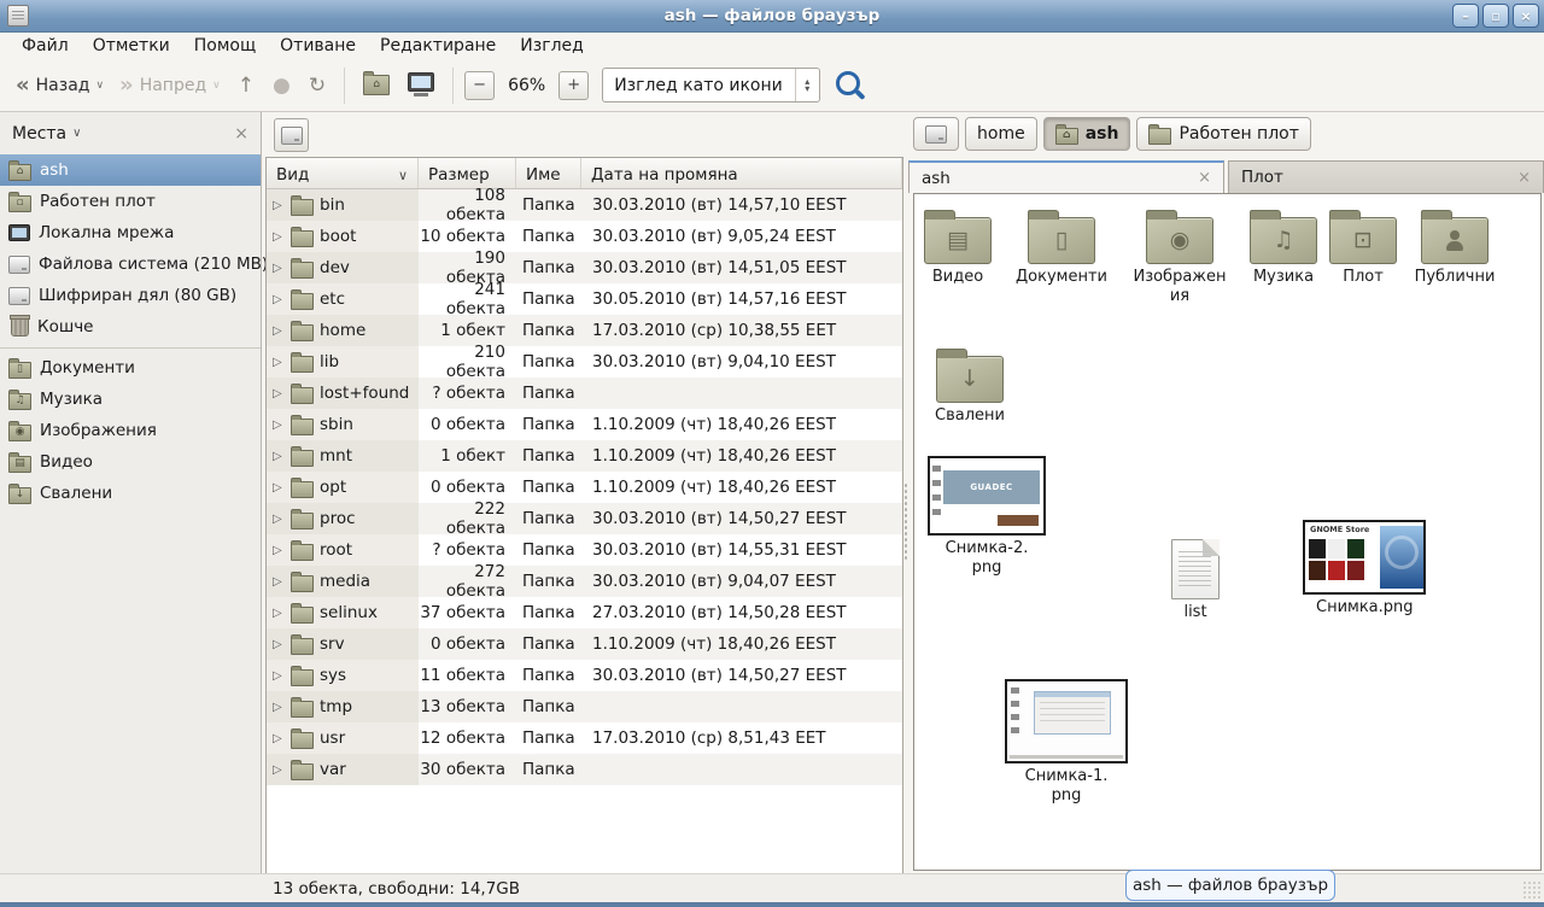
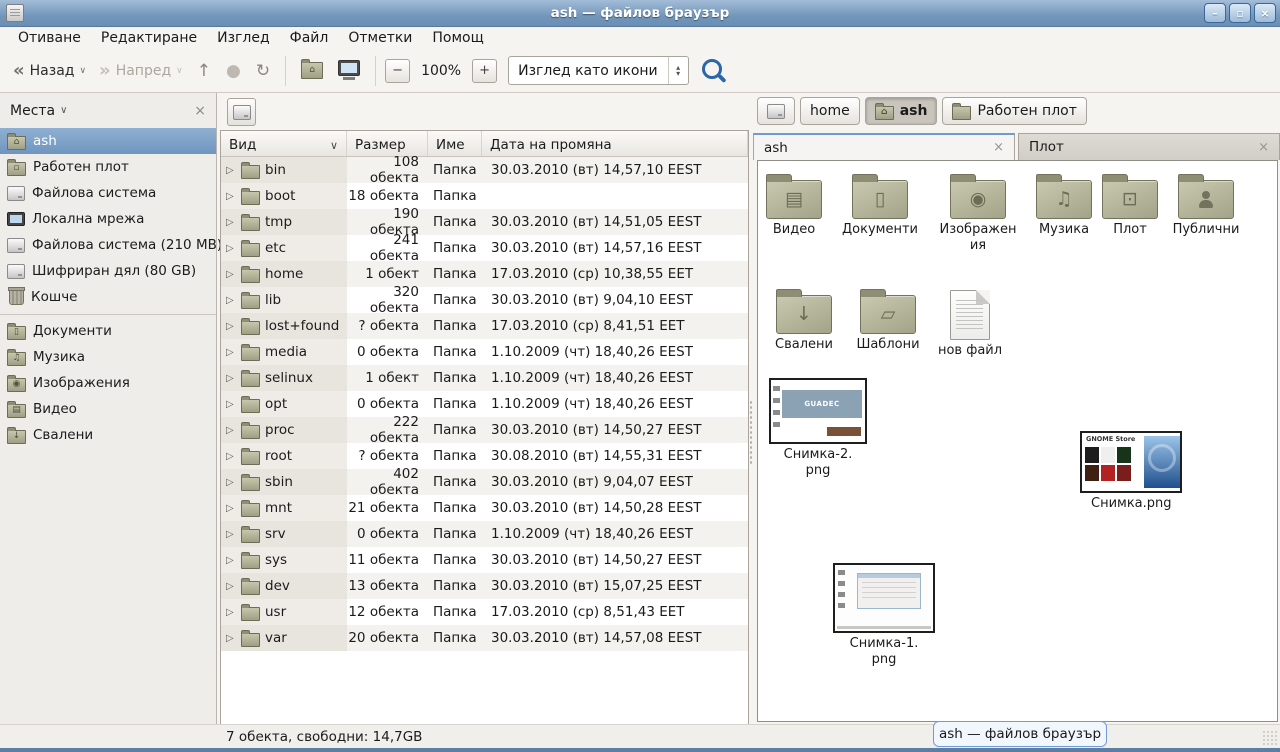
  ash — файлов браузър
  –
  ▫
  ×
- Файл
+ Отиване
- Отметки
+ Редактиране
- Помощ
+ Изглед
- Отиване
+ Файл
- Редактиране
+ Отметки
- Изглед
+ Помощ
  «
  Назад
  ∨
  »
  Напред
  ∨
  ↑
  ●
  ↻
  ⌂
  −
- 66%
+ 100%
  +
  Изглед като икони
  ▴
  ▾
  Места
  ∨
  ×
  ⌂
  ash
  ▫
  Работен плот
+ Файлова система
  Локална мрежа
  Файлова система (210 MB
  Шифриран дял (80 GB)
  Кошче
  ▯
  Документи
  ♫
  Музика
  ◉
  Изображения
  ▤
  Видео
  ↓
  Свалени
  Вид
  ∨
  Размер
  Име
  Дата на промяна
  ▷
  bin
  108 обекта
  Папка
  30.03.2010 (вт) 14,57,10 EEST
  ▷
  boot
- 10 обекта
+ 18 обекта
  Папка
- 30.03.2010 (вт) 9,05,24 EEST
  ▷
- dev
+ tmp
  190 обекта
  Папка
  30.03.2010 (вт) 14,51,05 EEST
  ▷
  etc
  241 обекта
  Папка
- 30.05.2010 (вт) 14,57,16 EEST
+ 30.03.2010 (вт) 14,57,16 EEST
  ▷
  home
  1 обект
  Папка
  17.03.2010 (ср) 10,38,55 EET
  ▷
  lib
- 210 обекта
+ 320 обекта
  Папка
  30.03.2010 (вт) 9,04,10 EEST
  ▷
  lost+found
  ? обекта
  Папка
+ 17.03.2010 (ср) 8,41,51 EET
  ▷
- sbin
+ media
  0 обекта
  Папка
  1.10.2009 (чт) 18,40,26 EEST
  ▷
- mnt
+ selinux
  1 обект
  Папка
  1.10.2009 (чт) 18,40,26 EEST
  ▷
  opt
  0 обекта
  Папка
  1.10.2009 (чт) 18,40,26 EEST
  ▷
  proc
  222 обекта
  Папка
  30.03.2010 (вт) 14,50,27 EEST
  ▷
  root
  ? обекта
  Папка
- 30.03.2010 (вт) 14,55,31 EEST
+ 30.08.2010 (вт) 14,55,31 EEST
  ▷
- media
+ sbin
- 272 обекта
+ 402 обекта
  Папка
  30.03.2010 (вт) 9,04,07 EEST
  ▷
- selinux
+ mnt
- 37 обекта
+ 21 обекта
  Папка
- 27.03.2010 (вт) 14,50,28 EEST
+ 30.03.2010 (вт) 14,50,28 EEST
  ▷
  srv
  0 обекта
  Папка
  1.10.2009 (чт) 18,40,26 EEST
  ▷
  sys
  11 обекта
  Папка
  30.03.2010 (вт) 14,50,27 EEST
  ▷
- tmp
+ dev
  13 обекта
  Папка
+ 30.03.2010 (вт) 15,07,25 EEST
  ▷
  usr
  12 обекта
  Папка
  17.03.2010 (ср) 8,51,43 EET
  ▷
  var
- 30 обекта
+ 20 обекта
  Папка
+ 30.03.2010 (вт) 14,57,08 EEST
  home
  ⌂
  ash
  Работен плот
  ash
  ×
  Плот
  ×
  ▤
  Видео
  ▯
  Документи
  ◉
  Изображен
  ия
  ♫
  Музика
  ⊡
  Плот
  Публични
  ↓
  Свалени
+ ▱
+ Шаблони
+ нов файл
  GUADEC
  Снимка-2.
  png
- list
  GNOME Store
  Снимка.png
  Снимка-1.
  png
- 13 обекта, свободни: 14,7GB
+ 7 обекта, свободни: 14,7GB
  ash — файлов браузър
